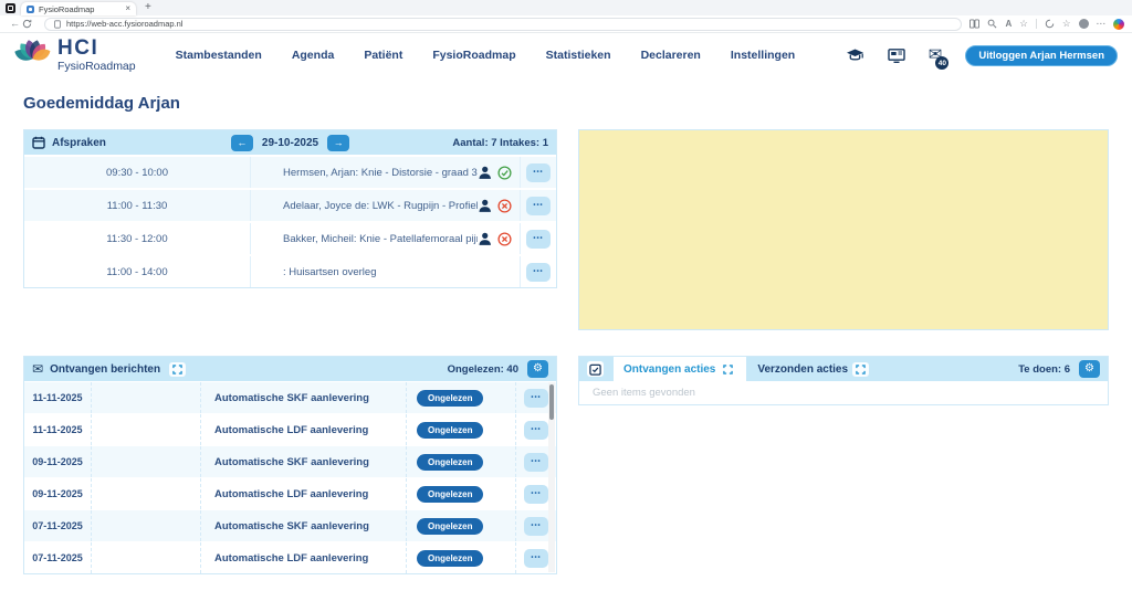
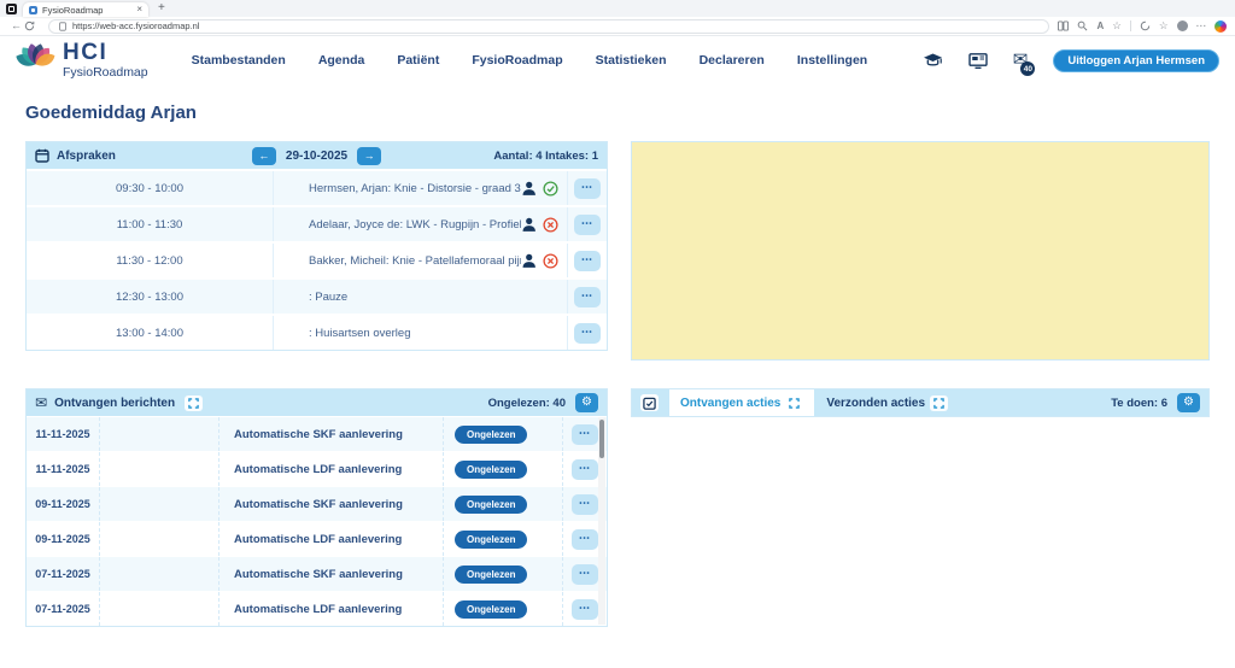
  FysioRoadmap
  ×
  +
  ←
  https://web-acc.fysioroadmap.nl
  A
  ☆
  ☆
  ⋯
  HCI
  FysioRoadmap
  Stambestanden
  Agenda
  Patiënt
  FysioRoadmap
  Statistieken
  Declareren
  Instellingen
  ✉
  Uitloggen Arjan Hermsen
  Goedemiddag Arjan
  Afspraken
  ←
  29-10-2025
  →
- Aantal: 7 Intakes: 1
+ Aantal: 4 Intakes: 1
  09:30 - 10:00
  Hermsen, Arjan: Knie - Distorsie - graad 3
  11:00 - 11:30
  11:30 - 12:00
+ 12:30 - 13:00
+ : Pauze
- 11:00 - 14:00
+ 13:00 - 14:00
  : Huisartsen overleg
  ✉
  Ontvangen berichten
  Ongelezen: 40
  ⚙
  11-11-2025
  Automatische SKF aanlevering
  Ongelezen
  11-11-2025
  Automatische LDF aanlevering
  Ongelezen
  09-11-2025
  Automatische SKF aanlevering
  Ongelezen
  09-11-2025
  Automatische LDF aanlevering
  Ongelezen
  07-11-2025
  Automatische SKF aanlevering
  Ongelezen
  07-11-2025
  Automatische LDF aanlevering
  Ongelezen
  Ontvangen acties
  Verzonden acties
  Te doen: 6
  ⚙
- Geen items gevonden
